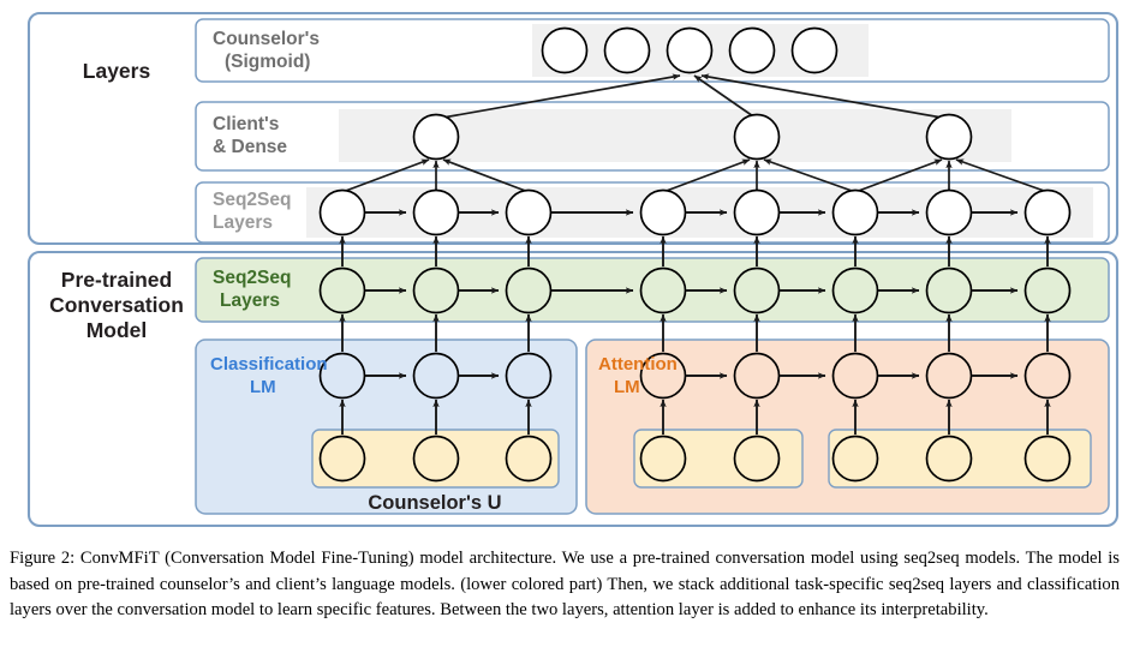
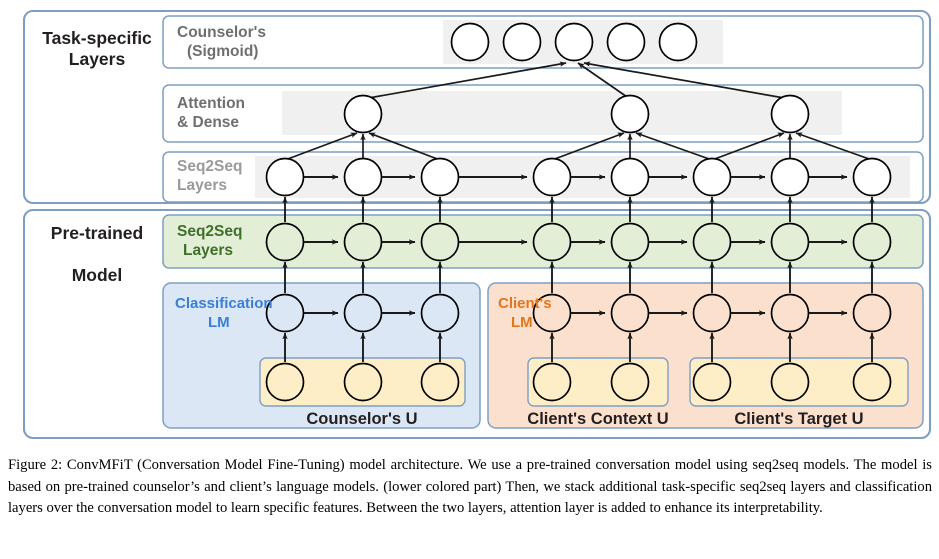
+ Task-specific
  Layers
  Pre-trained
- Conversation
  Model
  Counselor's
  (Sigmoid)
- Client's
+ Attention
  & Dense
  Seq2Seq
  Layers
  Seq2Seq
  Layers
  Classification
  LM
- Attention
+ Client's
  LM
  Counselor's U
+ Client's Context U
+ Client's Target U
  Figure 2: ConvMFiT (Conversation Model Fine-Tuning) model architecture. We use a pre-trained conversation model using seq2seq models. The model is based on pre-trained counselor’s and client’s language models. (lower colored part) Then, we stack additional task-specific seq2seq layers and classification layers over the conversation model to learn specific features. Between the two layers, attention layer is added to enhance its interpretability.
